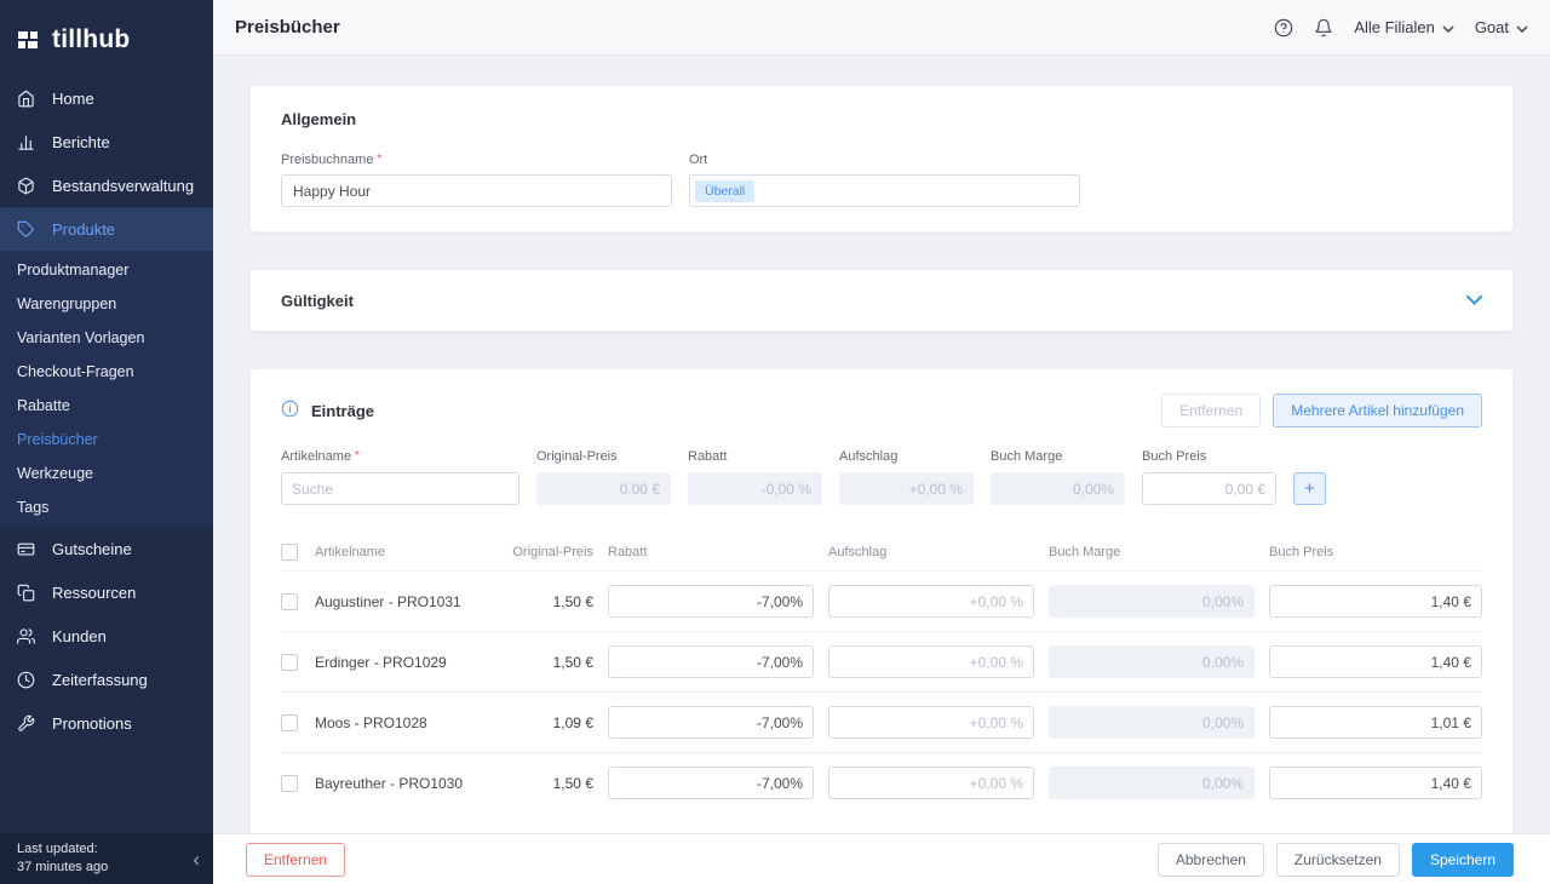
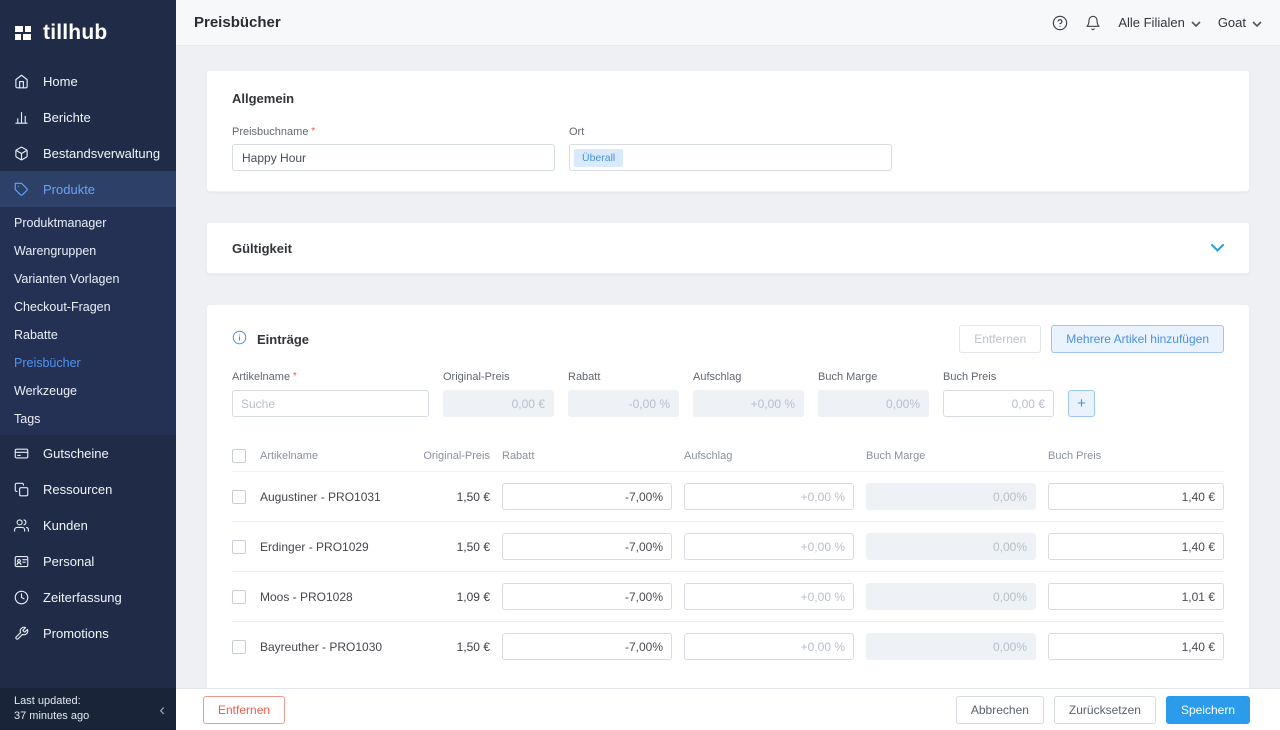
  tillhub
  Home
  Berichte
  Bestandsverwaltung
  Produkte
  Produktmanager
  Warengruppen
  Varianten Vorlagen
  Checkout-Fragen
  Rabatte
  Preisbücher
  Werkzeuge
  Tags
  Gutscheine
  Ressourcen
  Kunden
+ Personal
  Zeiterfassung
  Promotions
  Last updated:
  37 minutes ago
  ‹
  Preisbücher
  Alle Filialen
  Goat
  Allgemein
  Preisbuchname
  Happy Hour
  Ort
  Überall
  Gültigkeit
  Einträge
  Entfernen
  Mehrere Artikel hinzufügen
  Artikelname
  Suche
  Original-Preis
  0,00 €
  Rabatt
  -0,00 %
  Aufschlag
  +0,00 %
  Buch Marge
  0,00%
  Buch Preis
  0,00 €
  +
  Artikelname
  Original-Preis
  Rabatt
  Aufschlag
  Buch Marge
  Buch Preis
  Augustiner - PRO1031
  1,50 €
  -7,00%
  +0,00 %
  0,00%
  1,40 €
  Erdinger - PRO1029
  1,50 €
  -7,00%
  +0,00 %
  0,00%
  1,40 €
  Moos - PRO1028
  1,09 €
  -7,00%
  +0,00 %
  0,00%
  1,01 €
  Bayreuther - PRO1030
  1,50 €
  -7,00%
  +0,00 %
  0,00%
  1,40 €
  Entfernen
  Abbrechen
  Zurücksetzen
  Speichern
